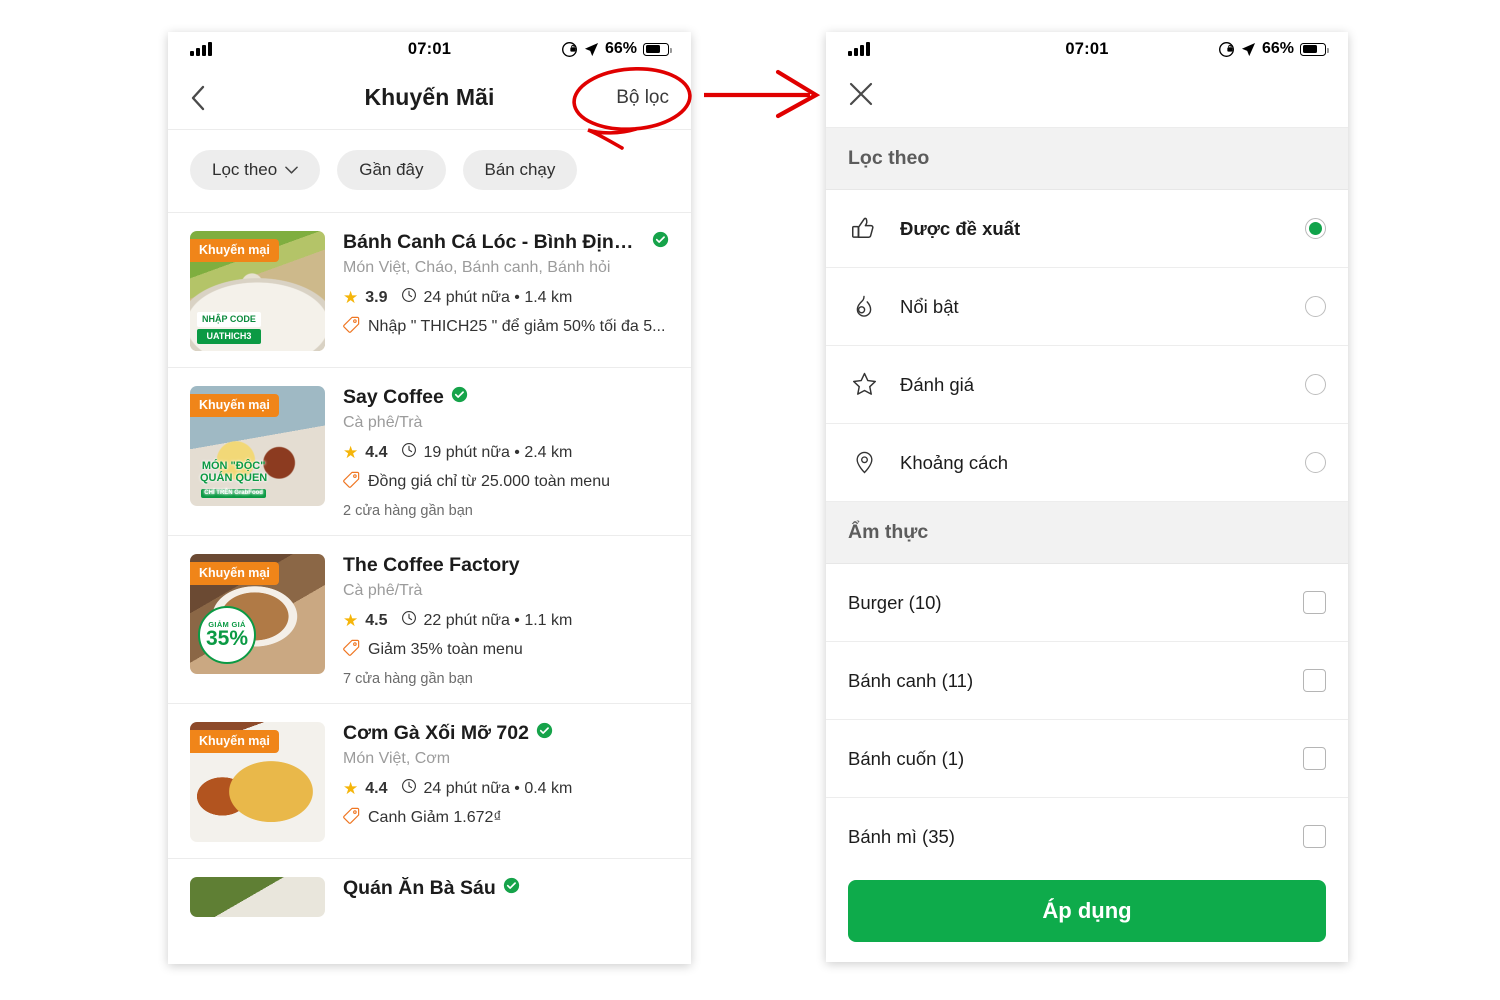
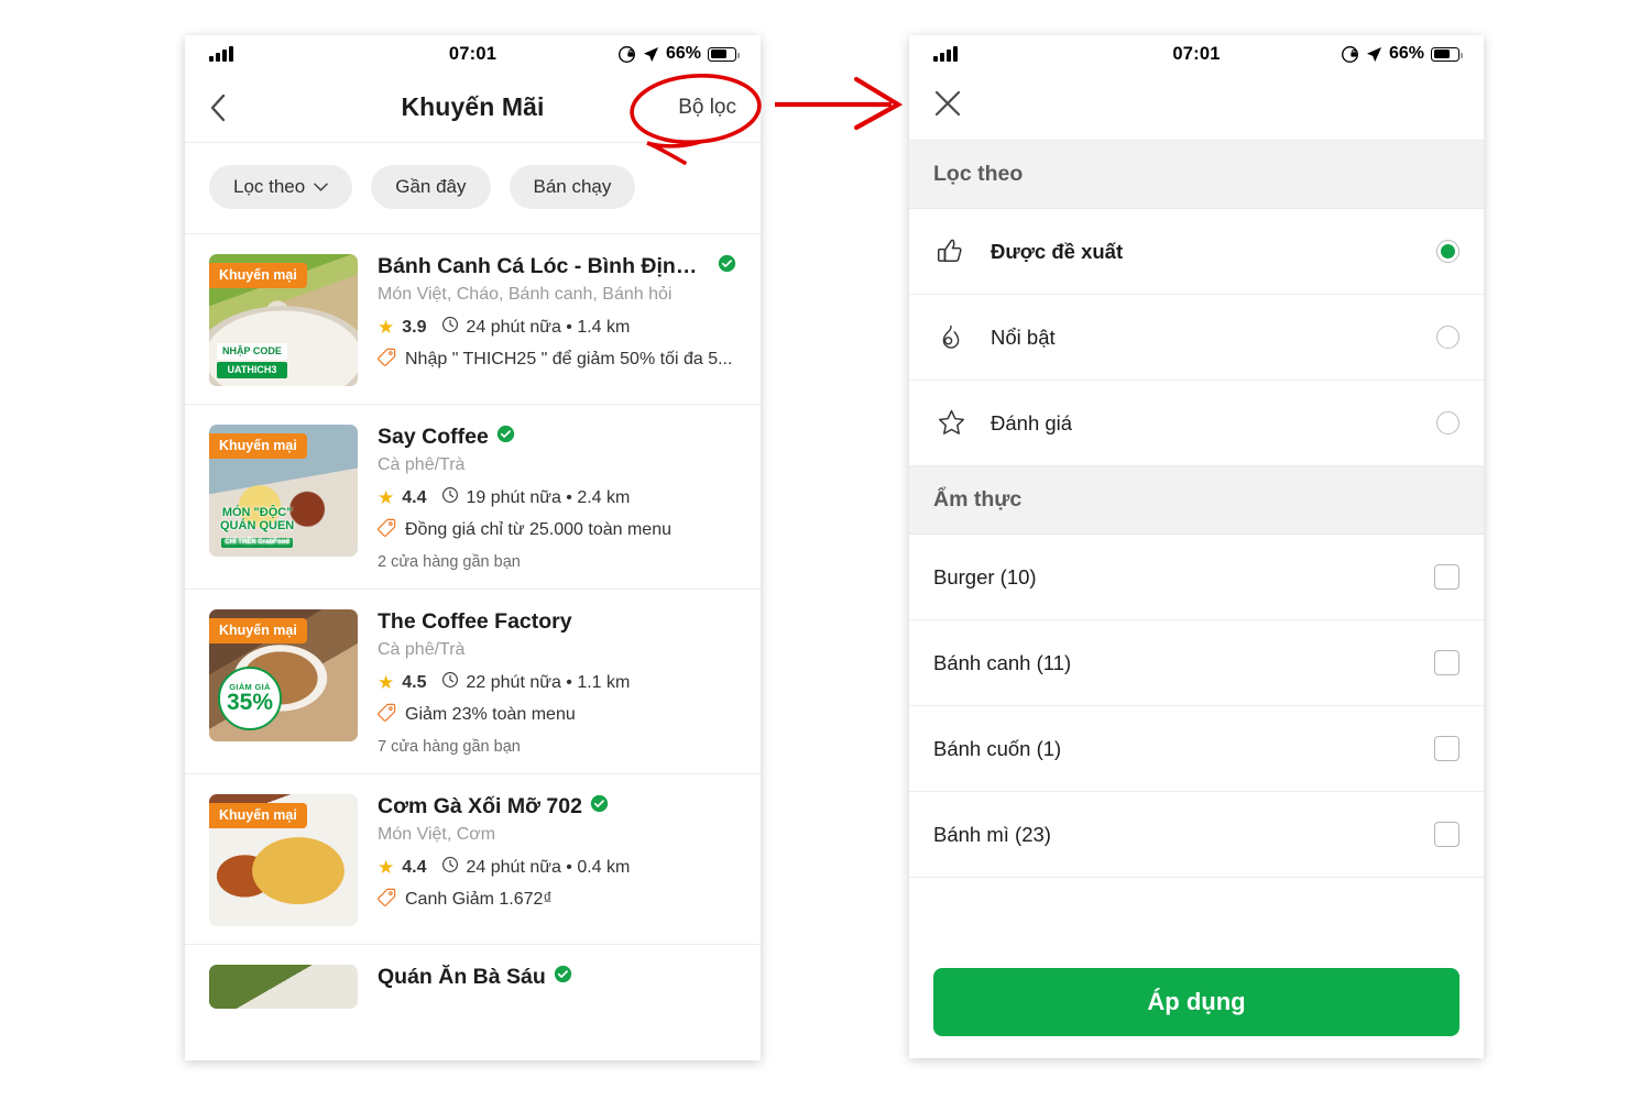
  07:01
  66%
  Khuyến Mãi
  Bộ lọc
  Lọc theo
  Gần đây
  Bán chạy
  Khuyến mại
  NHẬP CODE
  UATHICH3
  Bánh Canh Cá Lóc - Bình Định Q
  Món Việt, Cháo, Bánh canh, Bánh hỏi
  ★
  3.9
  24 phút nữa • 1.4 km
  Nhập " THICH25 " để giảm 50% tối đa 5...
  Khuyến mại
  MÓN "ĐỘC"
  QUÁN QUEN
  Say Coffee
  Cà phê/Trà
  ★
  4.4
  19 phút nữa • 2.4 km
  Đồng giá chỉ từ 25.000 toàn menu
  2 cửa hàng gần bạn
  Khuyến mại
  GIẢM GIÁ
  35%
  The Coffee Factory
  Cà phê/Trà
  ★
  4.5
  22 phút nữa • 1.1 km
- Giảm 35% toàn menu
+ Giảm 23% toàn menu
  7 cửa hàng gần bạn
  Khuyến mại
  Cơm Gà Xối Mỡ 702
  Món Việt, Cơm
  ★
  4.4
  24 phút nữa • 0.4 km
  Canh Giảm 1.672₫
  Quán Ăn Bà Sáu
  07:01
  66%
  Lọc theo
  Được đề xuất
  Nổi bật
  Đánh giá
- Khoảng cách
  Ẩm thực
  Burger (10)
  Bánh canh (11)
  Bánh cuốn (1)
- Bánh mì (35)
+ Bánh mì (23)
  Áp dụng
